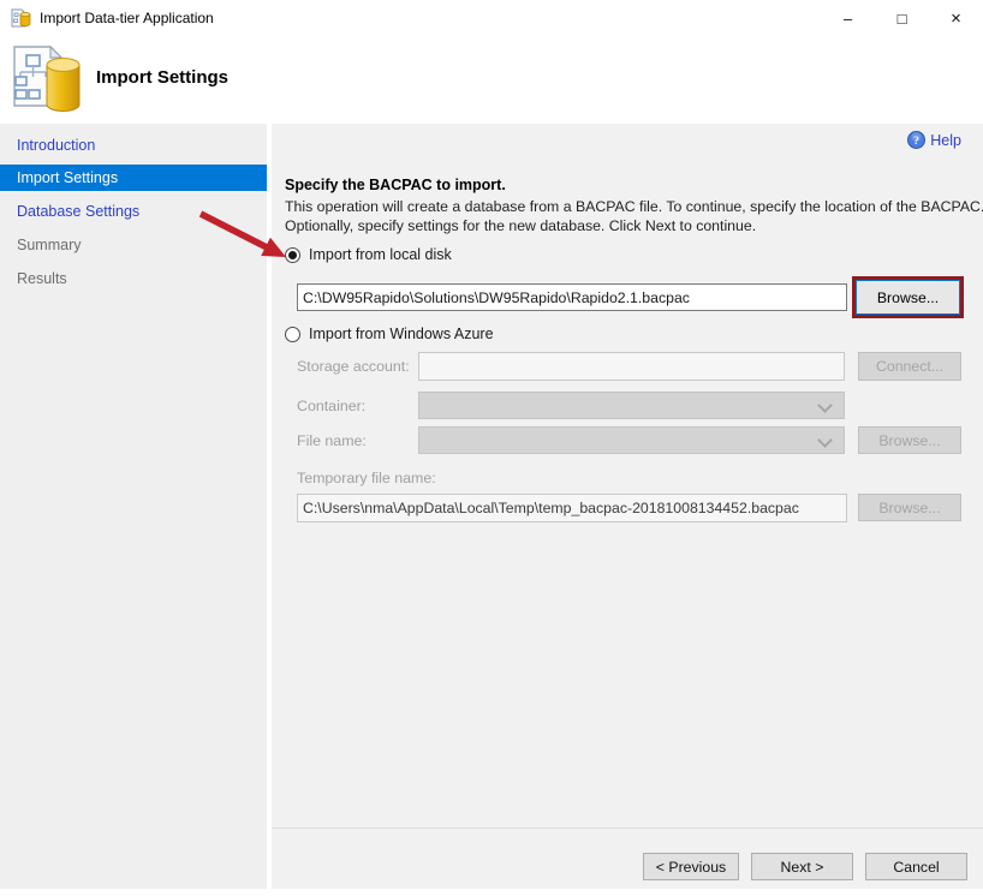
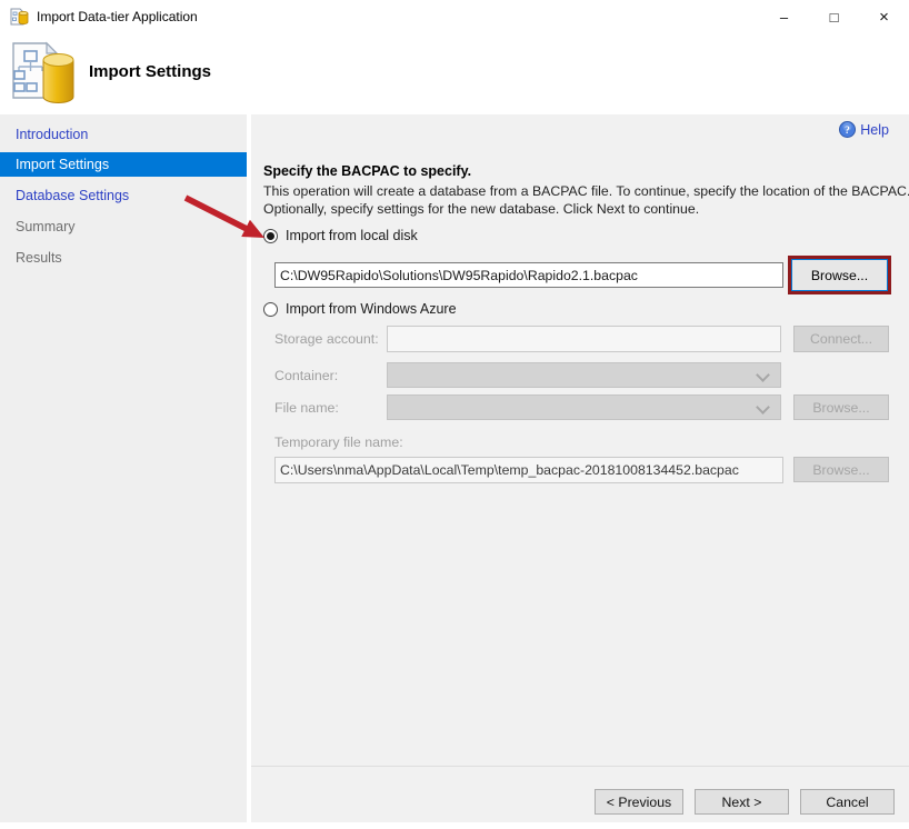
  Import Data-tier Application
  –
  □
  ×
  Import Settings
  Introduction
  Import Settings
  Database Settings
  Summary
  Results
  ?
  Help
- Specify the BACPAC to import.
+ Specify the BACPAC to specify.
  This operation will create a database from a BACPAC file. To continue, specify the location of the BACPAC
  Optionally, specify settings for the new database. Click Next to continue.
  Import from local disk
  C:\DW95Rapido\Solutions\DW95Rapido\Rapido2.1.bacpac
  Browse...
  Import from Windows Azure
  Storage account:
  Connect...
  Container:
  File name:
  Browse...
  Temporary file name:
  C:\Users\nma\AppData\Local\Temp\temp_bacpac-20181008134452.bacpac
  Browse...
  < Previous
  Next >
  Cancel
